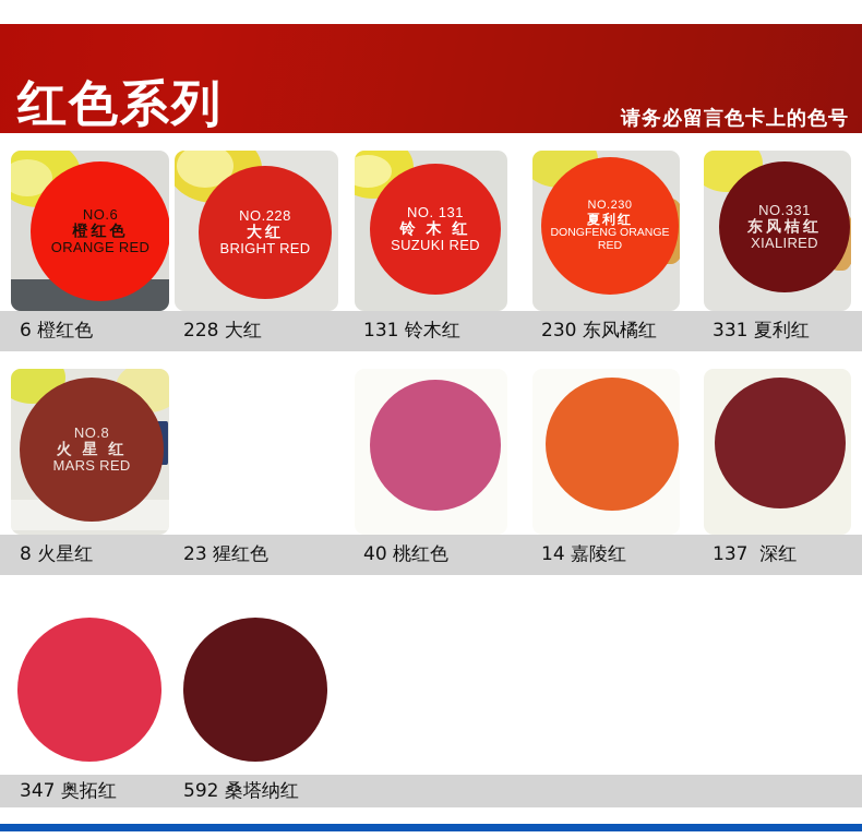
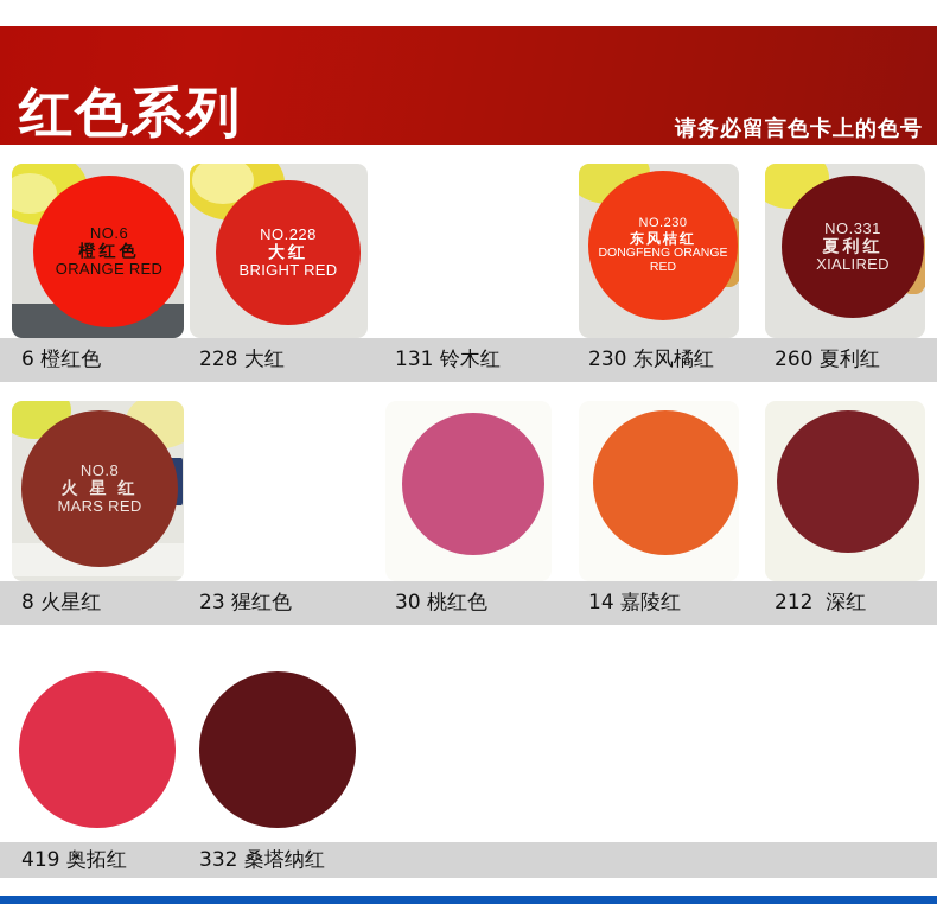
  红色系列
  请务必留言色卡上的色号
  NO.6
  橙红色
  ORANGE RED
  NO.228
  大红
  BRIGHT RED
- NO. 131
- 铃 木 红
- SUZUKI RED
  NO.230
- 夏利红
+ 东风桔红
  DONGFENG ORANGE RED
  NO.331
- 东风桔红
+ 夏利红
  XIALIRED
  6 橙红色
  228 大红
  131 铃木红
  230 东风橘红
- 331 夏利红
+ 260 夏利红
  NO.8
  火 星 红
  MARS RED
  8 火星红
  23 猩红色
- 40 桃红色
+ 30 桃红色
  14 嘉陵红
- 137 深红
+ 212 深红
- 347 奥拓红
+ 419 奥拓红
- 592 桑塔纳红
+ 332 桑塔纳红
